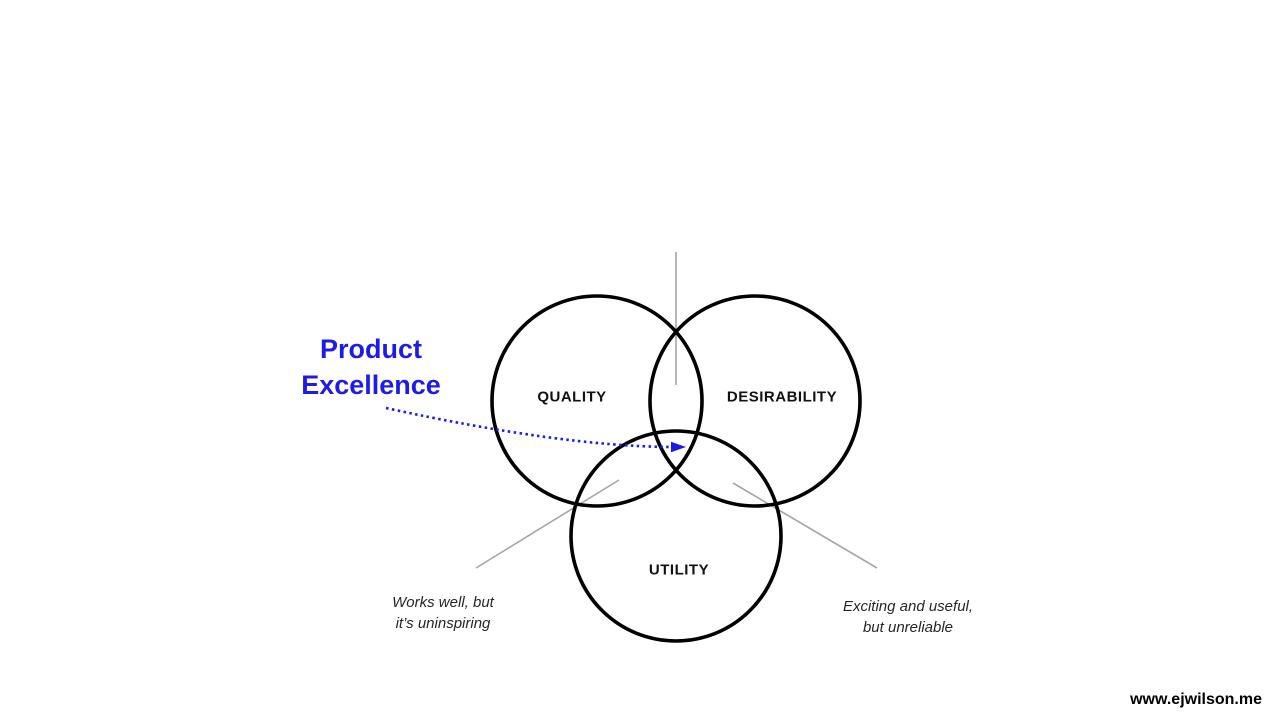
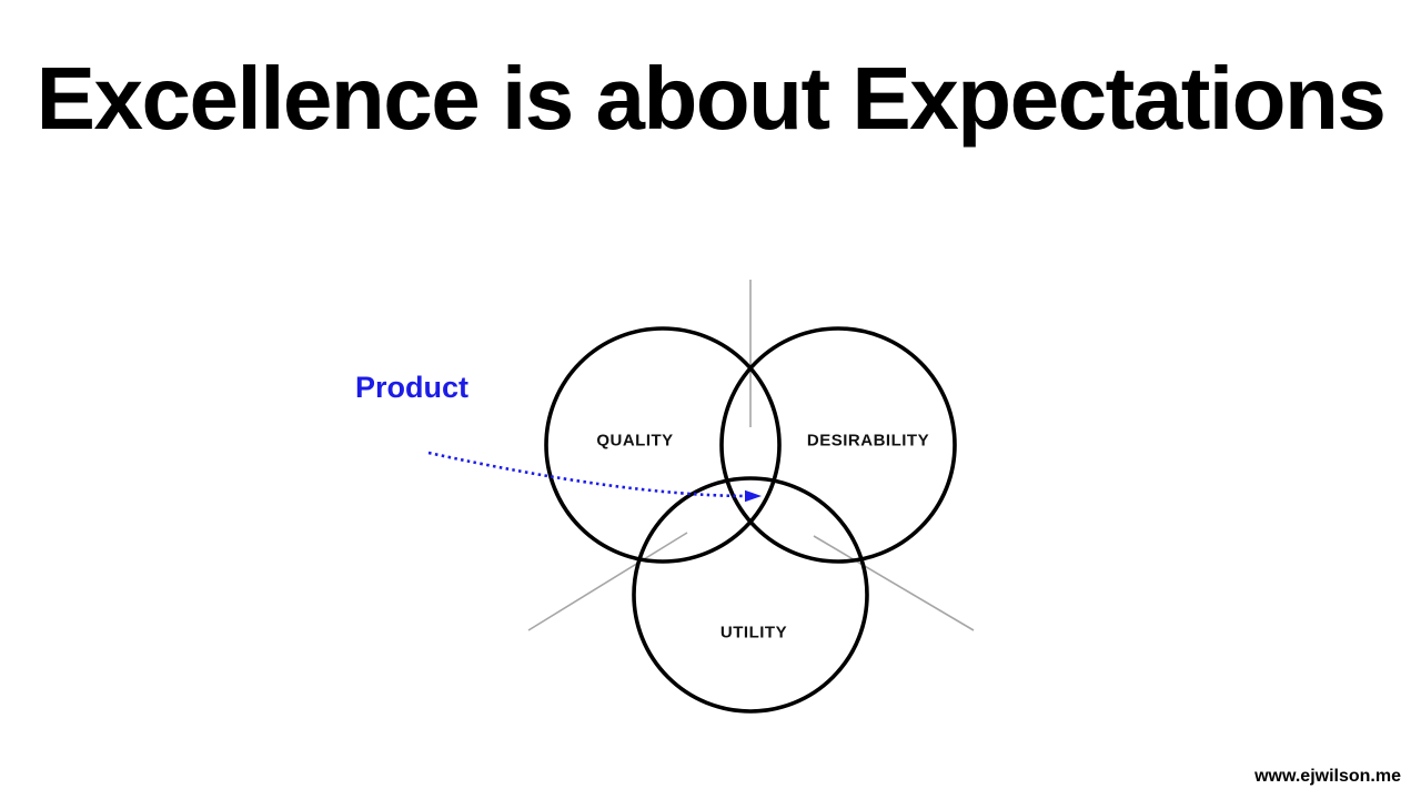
+ Excellence is about Expectations
  QUALITY
  DESIRABILITY
  UTILITY
  Product
- Excellence
- Works well, but
- it’s uninspiring
- Exciting and useful,
- but unreliable
  www.ejwilson.me
